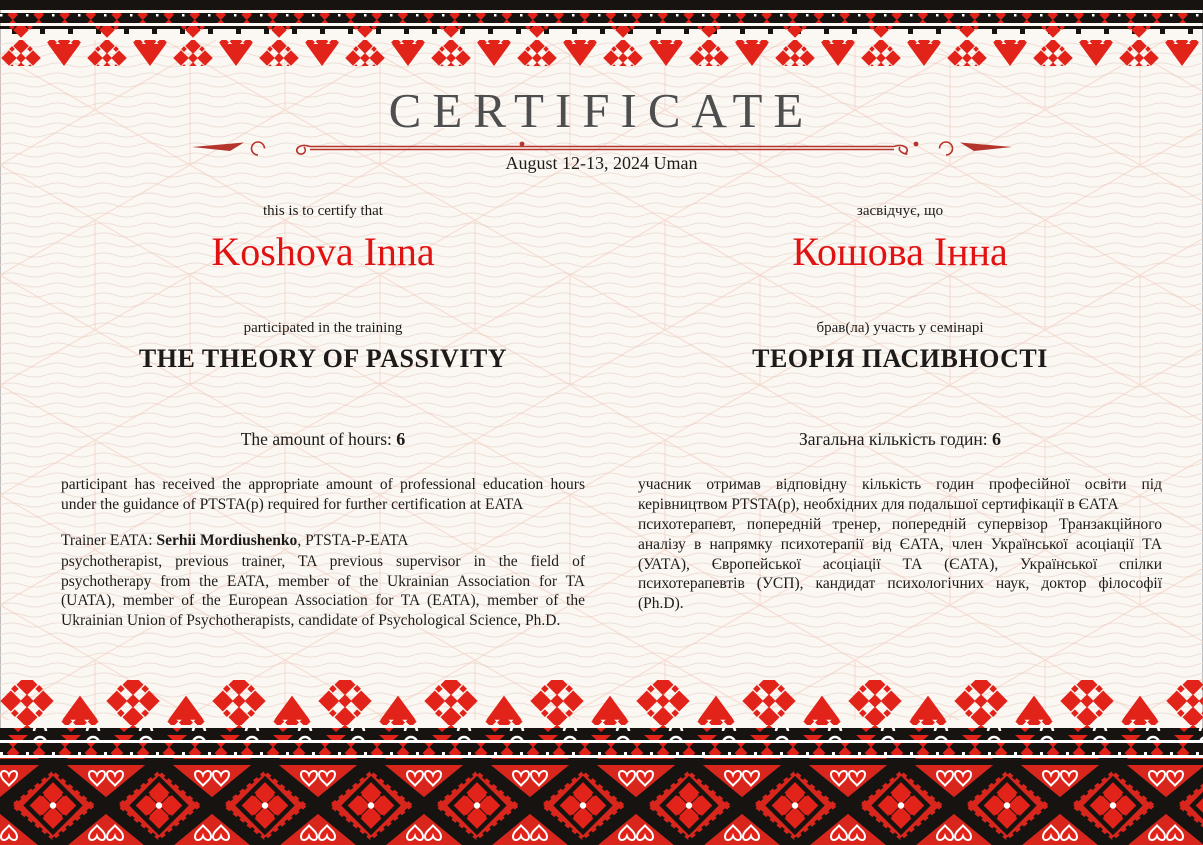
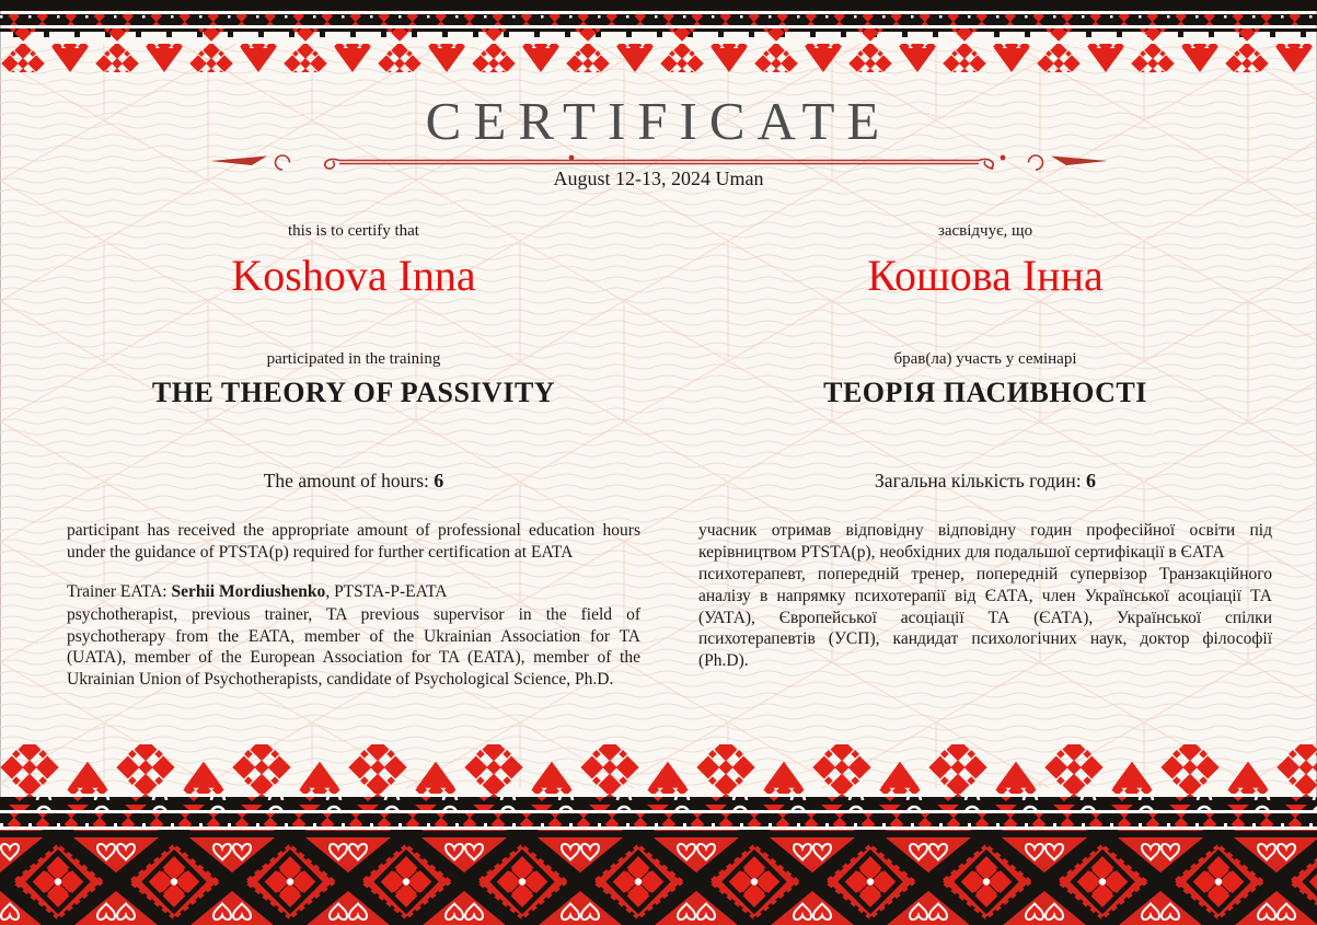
  CERTIFICATE
  August 12-13, 2024 Uman
  this is to certify that
  Koshova Inna
  participated in the training
  THE THEORY OF PASSIVITY
  The amount of hours: 6
  participant has received the appropriate amount of professional education hours under the guidance of PTSTA(p) required for further certification at EATA
  Trainer EATA: Serhii Mordiushenko, PTSTA-P-EATA
  psychotherapist, previous trainer, TA previous supervisor in the field of psychotherapy from the EATA, member of the Ukrainian Association for TA (UATA), member of the European Association for TA (EATA), member of the Ukrainian Union of Psychotherapists, candidate of Psychological Science, Ph.D.
  засвідчує, що
  Кошова Інна
  брав(ла) участь у семінарі
  ТЕОРІЯ ПАСИВНОСТІ
  Загальна кількість годин: 6
- учасник отримав відповідну кількість годин професійної освіти під керівництвом PTSTA(p), необхідних для подальшої сертифікації в ЄАТА
+ учасник отримав відповідну відповідну годин професійної освіти під керівництвом PTSTA(p), необхідних для подальшої сертифікації в ЄАТА
  психотерапевт, попередній тренер, попередній супервізор Транзакційного аналізу в напрямку психотерапії від ЄАТА, член Української асоціації ТА (УАТА), Європейської асоціації ТА (ЄАТА), Української спілки психотерапевтів (УСП), кандидат психологічних наук, доктор філософії (Ph.D).
